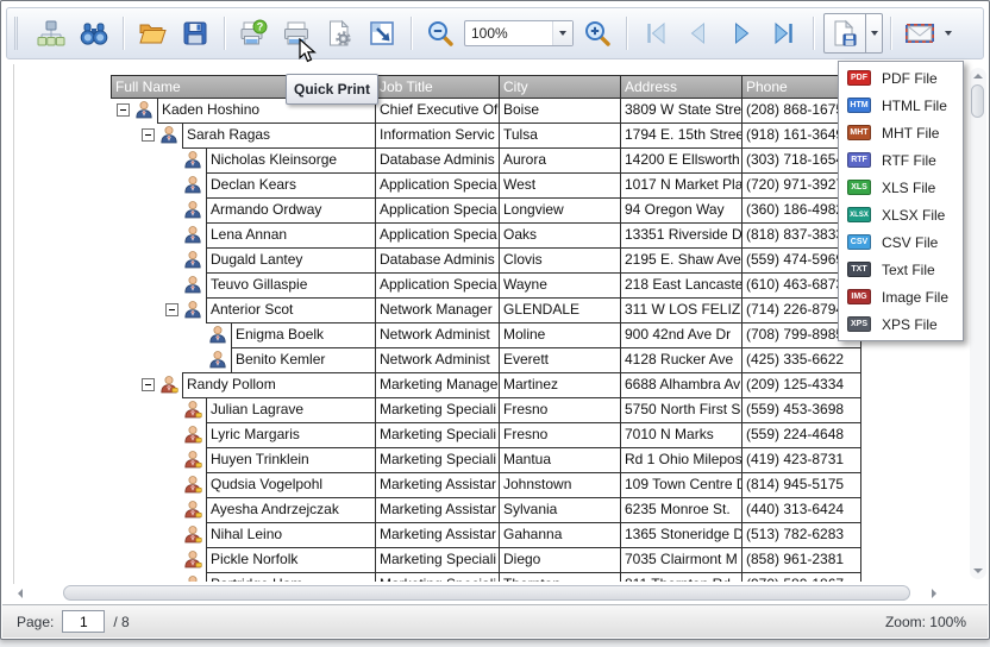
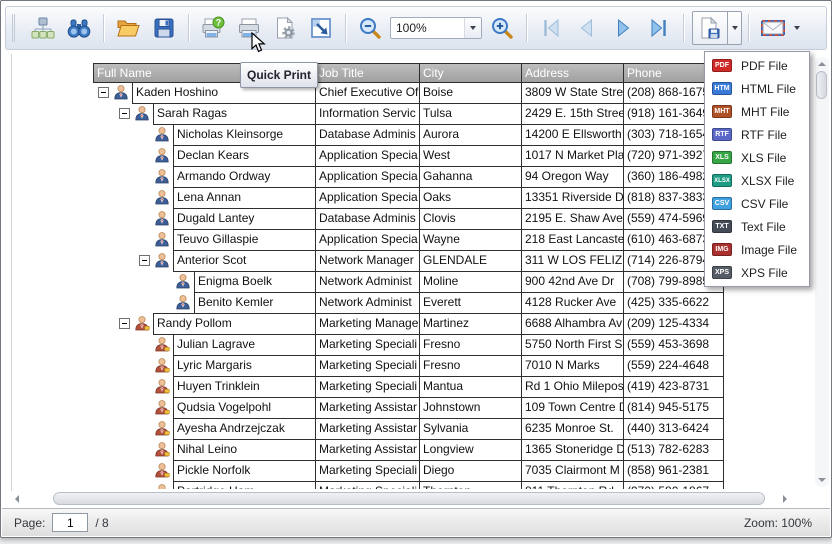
  ?
  100%
  Full Name
  Job Title
  City
  Address
  Phone
  Kaden Hoshino
  Chief Executive Of
  Boise
  3809 W State Stre
  (208) 868-167
  Sarah Ragas
  Information Servic
  Tulsa
- 1794 E. 15th Stree
+ 2429 E. 15th Stree
  (918) 161-364
  Nicholas Kleinsorge
  Database Adminis
  Aurora
  14200 E Ellsworth
  (303) 718-165
  Declan Kears
  Application Specia
  West
  1017 N Market Pla
  (720) 971-392
  Armando Ordway
  Application Specia
- Longview
+ Gahanna
  94 Oregon Way
  (360) 186-498
  Lena Annan
  Application Specia
  Oaks
  13351 Riverside D
  (818) 837-383
  Dugald Lantey
  Database Adminis
  Clovis
  2195 E. Shaw Ave
  (559) 474-596
  Teuvo Gillaspie
  Application Specia
  Wayne
  218 East Lancaste
  (610) 463-687
  Anterior Scot
  Network Manager
  GLENDALE
  311 W LOS FELIZ
  (714) 226-879
  Enigma Boelk
  Network Administ
  Moline
  900 42nd Ave Dr
  (708) 799-898
  Benito Kemler
  Network Administ
  Everett
  4128 Rucker Ave
  (425) 335-6622
  Randy Pollom
  Marketing Manage
  Martinez
  6688 Alhambra Av
  (209) 125-4334
  Julian Lagrave
  Marketing Speciali
  Fresno
  5750 North First S
  (559) 453-3698
  Lyric Margaris
  Marketing Speciali
  Fresno
  7010 N Marks
  (559) 224-4648
  Huyen Trinklein
  Marketing Speciali
  Mantua
  Rd 1 Ohio Milepos
  (419) 423-8731
  Qudsia Vogelpohl
  Marketing Assistar
  Johnstown
  109 Town Centre
  (814) 945-5175
  Ayesha Andrzejczak
  Marketing Assistar
  Sylvania
  6235 Monroe St.
  (440) 313-6424
  Nihal Leino
  Marketing Assistar
- Gahanna
+ Longview
  1365 Stoneridge D
  (513) 782-6283
  Pickle Norfolk
  Marketing Speciali
  Diego
  7035 Clairmont M
  (858) 961-2381
  Quick Print
  PDF File
  HTML File
  MHT File
  RTF File
  XLS File
  XLSX File
  CSV File
  Text File
  Image File
  XPS File
  Page:
  1
  / 8
  Zoom: 100%
